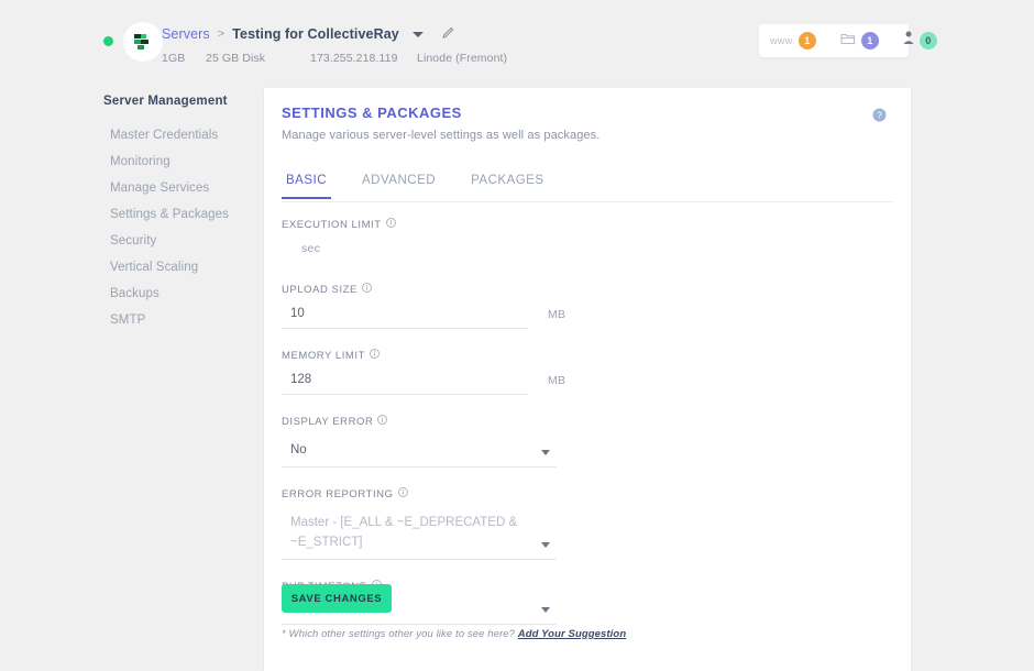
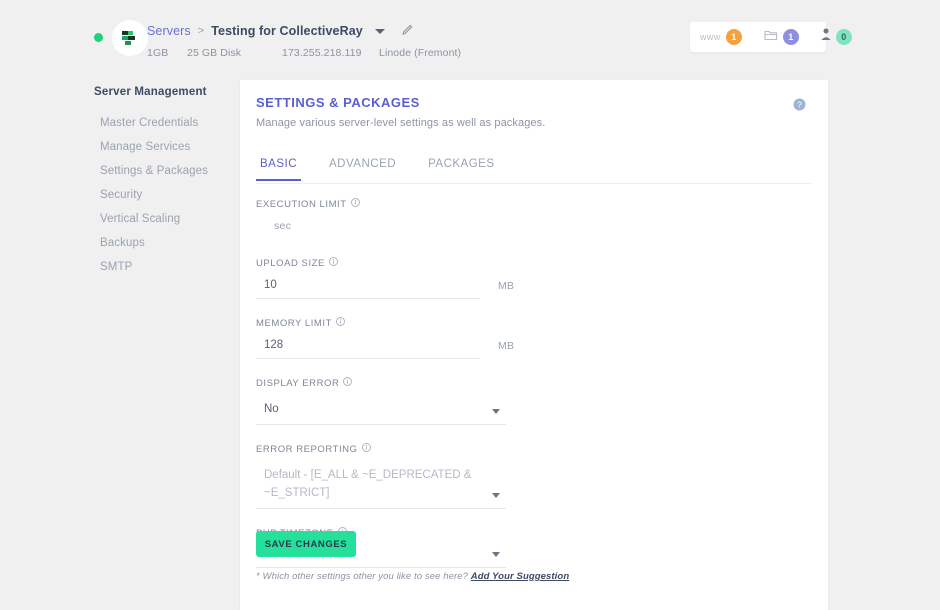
  Servers
  >
  Testing for CollectiveRay
  1GB
  25 GB Disk
  173.255.218.119
  Linode (Fremont)
  www
  1
  1
  0
  Server Management
  Master Credentials
- Monitoring
  Manage Services
  Settings & Packages
  Security
  Vertical Scaling
  Backups
  SMTP
  ?
  SETTINGS & PACKAGES
  Manage various server-level settings as well as packages.
  BASIC
  ADVANCED
  PACKAGES
  EXECUTION LIMIT
  sec
  UPLOAD SIZE
  10
  MB
  MEMORY LIMIT
  128
  MB
  DISPLAY ERROR
  No
  ERROR REPORTING
- Master - [E_ALL & ~E_DEPRECATED & ~E_STRICT]
+ Default - [E_ALL & ~E_DEPRECATED & ~E_STRICT]
  SAVE CHANGES
  * Which other settings other you like to see here? Add Your Suggestion
